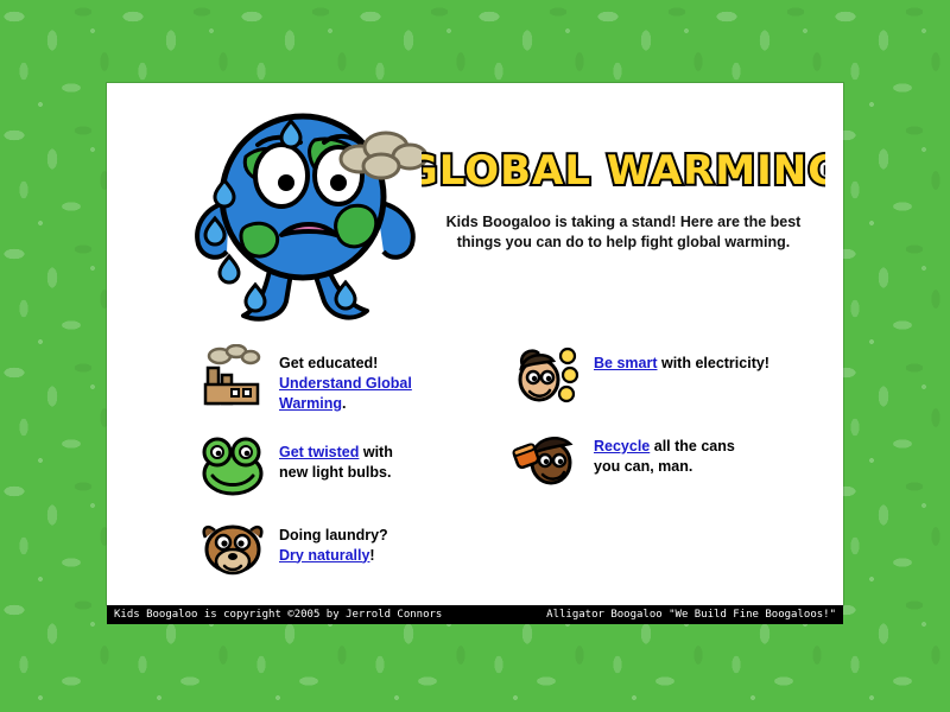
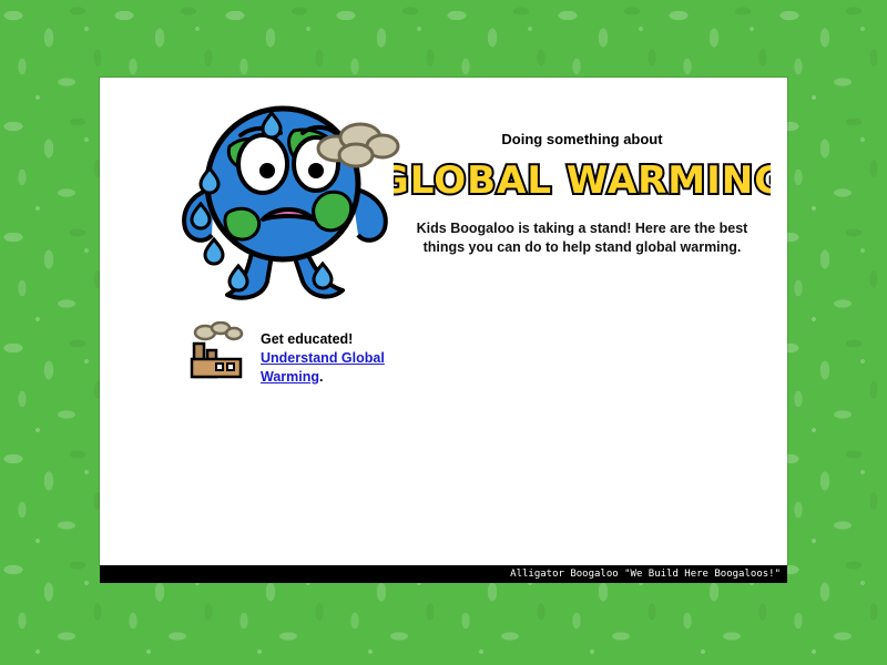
+ Doing something about
  GLOBAL WARMING
- Kids Boogaloo is taking a stand! Here are the best things you can do to help fight global warming.
+ Kids Boogaloo is taking a stand! Here are the best things you can do to help stand global warming.
  Get educated!
  Understand Global Warming.
- Get twisted with
- new light bulbs.
- Doing laundry?
- Dry naturally!
- Be smart with electricity!
- Recycle all the cans
- you can, man.
- Kids Boogaloo is copyright ©2005 by Jerrold Connors
- Alligator Boogaloo "We Build Fine Boogaloos!"
+ Alligator Boogaloo "We Build Here Boogaloos!"
